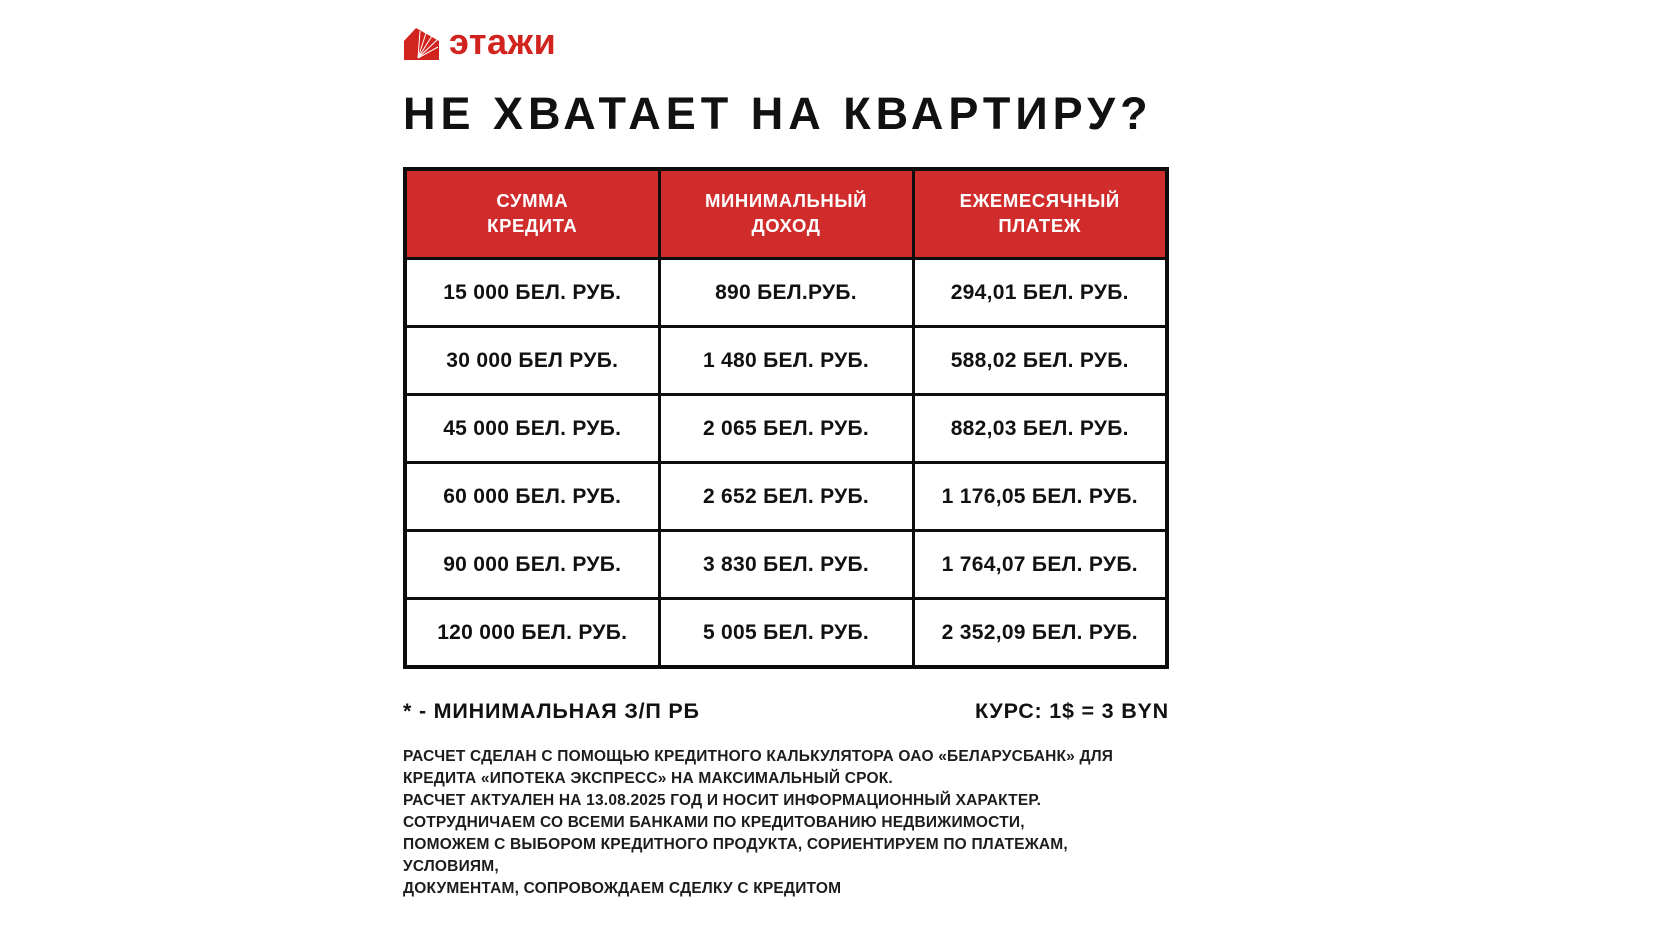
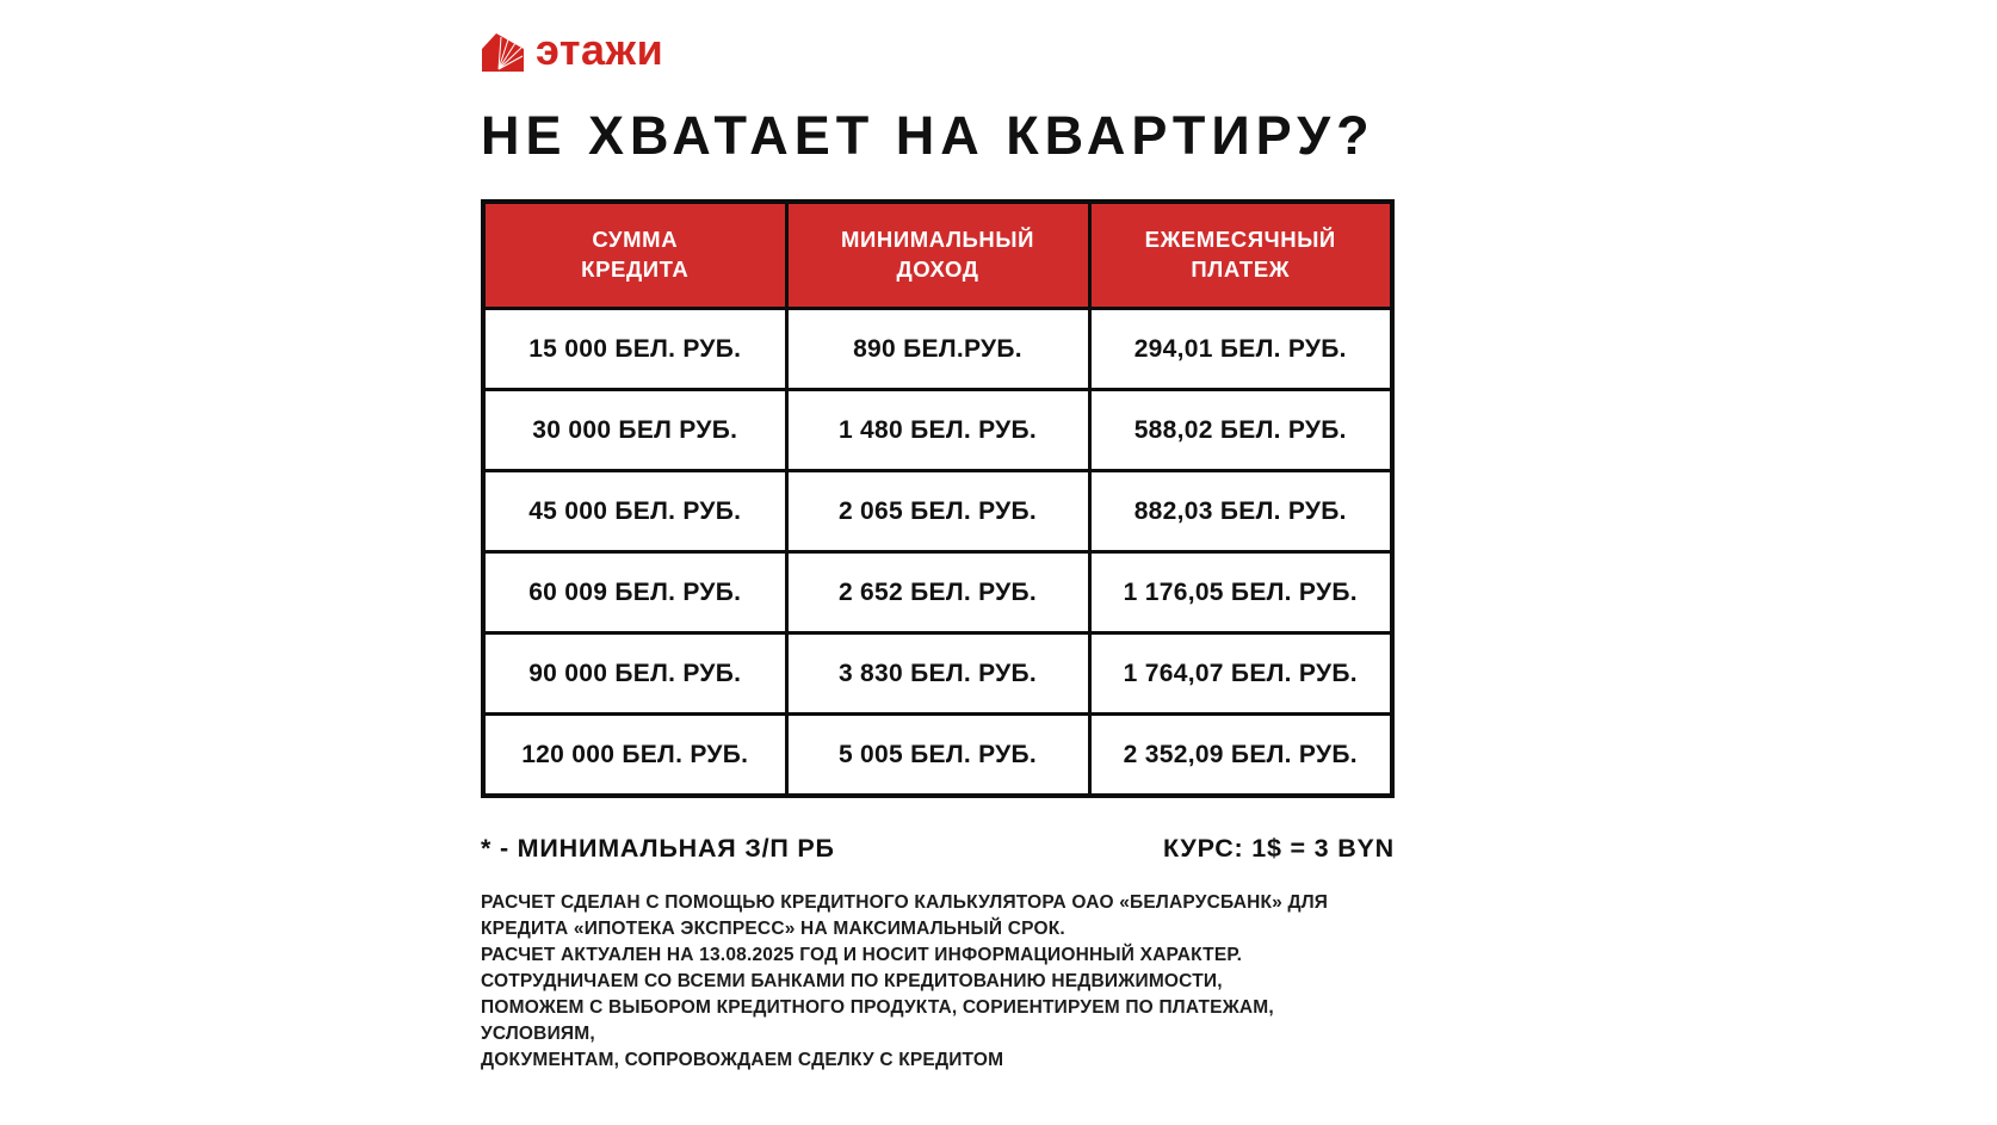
  этажи
  НЕ ХВАТАЕТ НА КВАРТИРУ?
  СУММА КРЕДИТА	МИНИМАЛЬНЫЙ ДОХОД	ЕЖЕМЕСЯЧНЫЙ ПЛАТЕЖ
  15 000 БЕЛ. РУБ.	890 БЕЛ.РУБ.	294,01 БЕЛ. РУБ.
  30 000 БЕЛ РУБ.	1 480 БЕЛ. РУБ.	588,02 БЕЛ. РУБ.
  45 000 БЕЛ. РУБ.	2 065 БЕЛ. РУБ.	882,03 БЕЛ. РУБ.
- 60 000 БЕЛ. РУБ.	2 652 БЕЛ. РУБ.	1 176,05 БЕЛ. РУБ.
+ 60 009 БЕЛ. РУБ.	2 652 БЕЛ. РУБ.	1 176,05 БЕЛ. РУБ.
  90 000 БЕЛ. РУБ.	3 830 БЕЛ. РУБ.	1 764,07 БЕЛ. РУБ.
  120 000 БЕЛ. РУБ.	5 005 БЕЛ. РУБ.	2 352,09 БЕЛ. РУБ.
  * - МИНИМАЛЬНАЯ З/П РБ
  КУРС: 1$ = 3 BYN
  РАСЧЕТ СДЕЛАН С ПОМОЩЬЮ КРЕДИТНОГО КАЛЬКУЛЯТОРА ОАО «БЕЛАРУСБАНК» ДЛЯ
  КРЕДИТА «ИПОТЕКА ЭКСПРЕСС» НА МАКСИМАЛЬНЫЙ СРОК.
  РАСЧЕТ АКТУАЛЕН НА 13.08.2025 ГОД И НОСИТ ИНФОРМАЦИОННЫЙ ХАРАКТЕР.
  СОТРУДНИЧАЕМ СО ВСЕМИ БАНКАМИ ПО КРЕДИТОВАНИЮ НЕДВИЖИМОСТИ,
  ПОМОЖЕМ С ВЫБОРОМ КРЕДИТНОГО ПРОДУКТА, СОРИЕНТИРУЕМ ПО ПЛАТЕЖАМ,
  УСЛОВИЯМ,
  ДОКУМЕНТАМ, СОПРОВОЖДАЕМ СДЕЛКУ С КРЕДИТОМ
